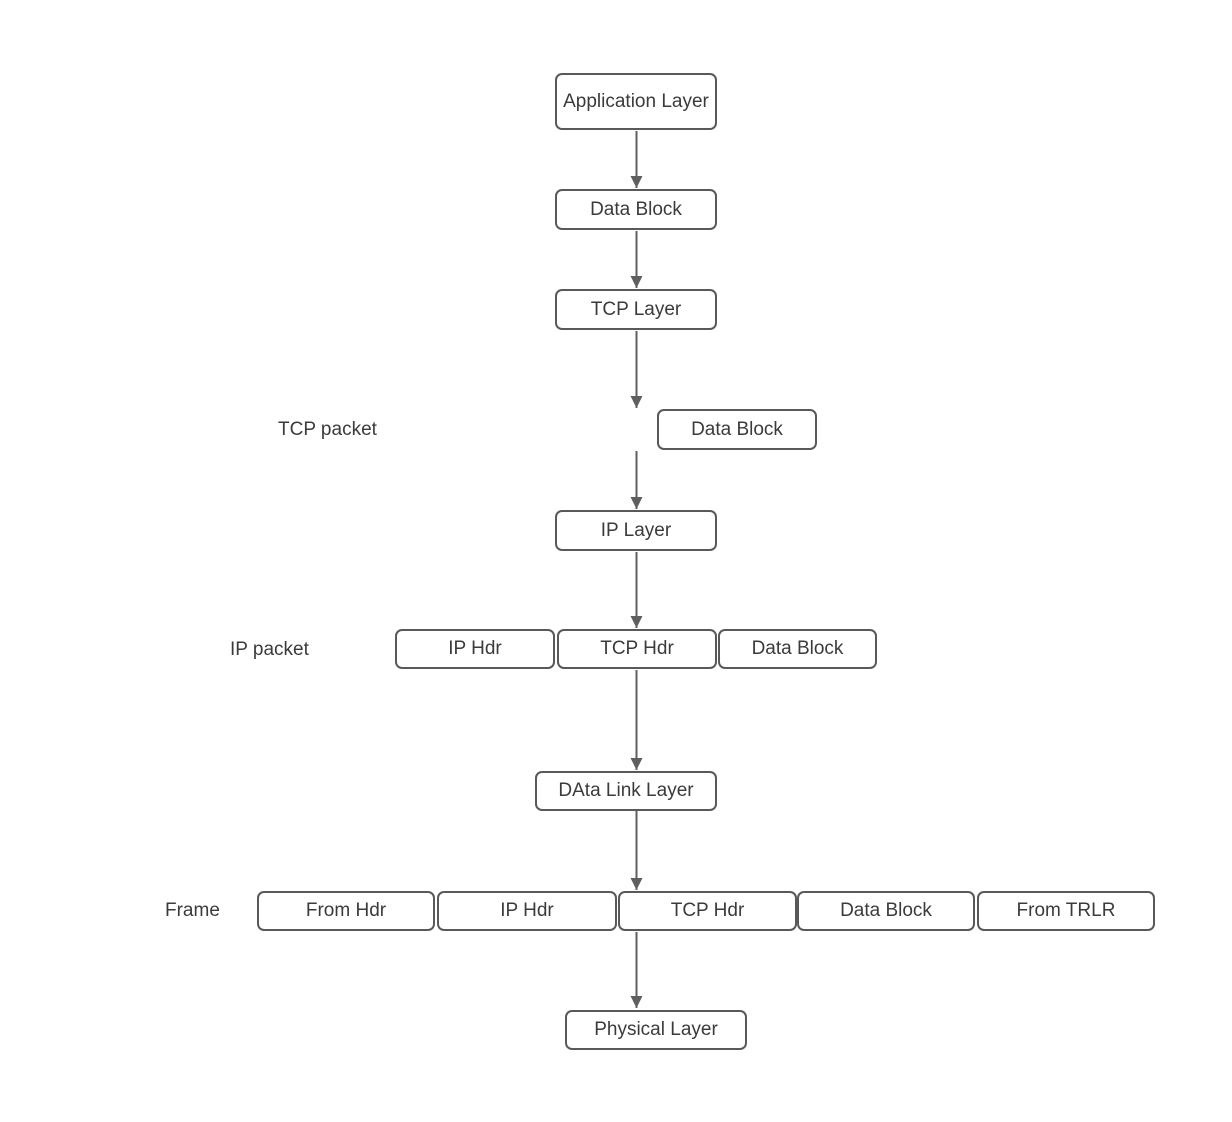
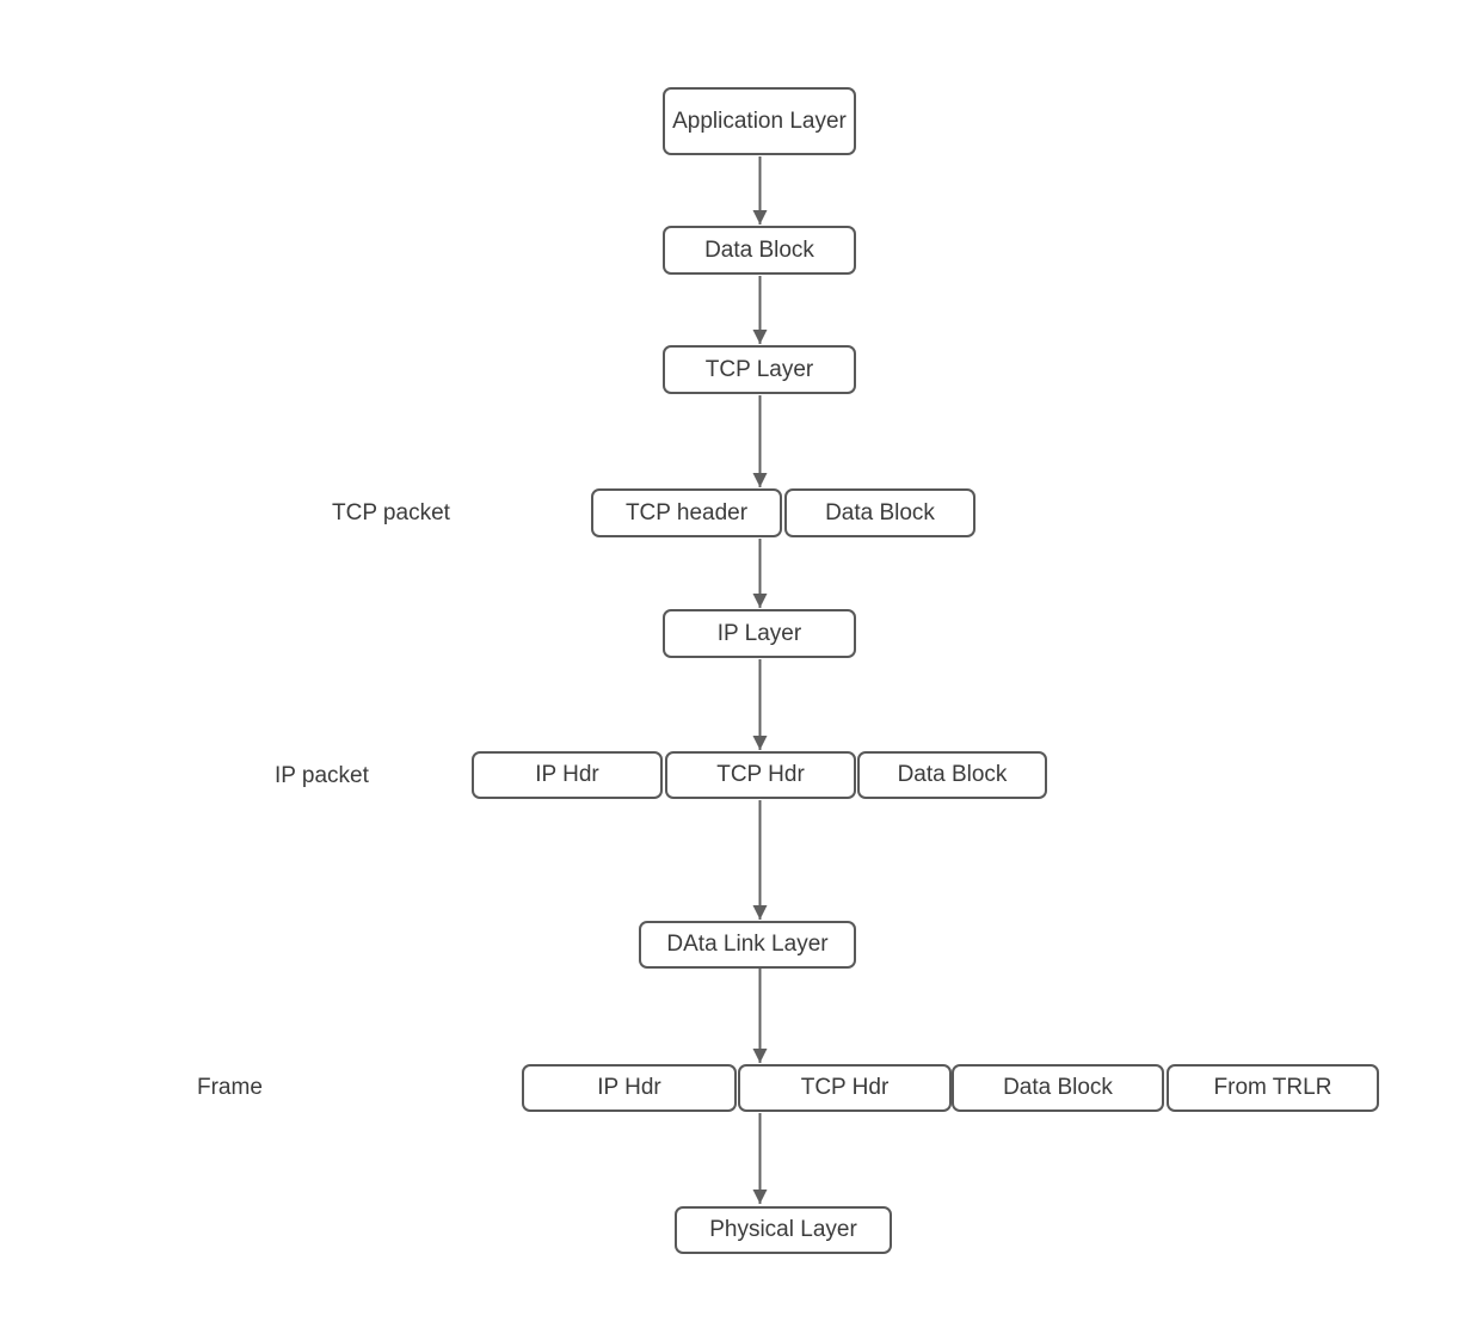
  Application Layer
  Data Block
  TCP Layer
  TCP packet
+ TCP header
  Data Block
  IP Layer
  IP packet
  IP Hdr
  TCP Hdr
  Data Block
  DAta Link Layer
  Frame
- From Hdr
  IP Hdr
  TCP Hdr
  Data Block
  From TRLR
  Physical Layer
